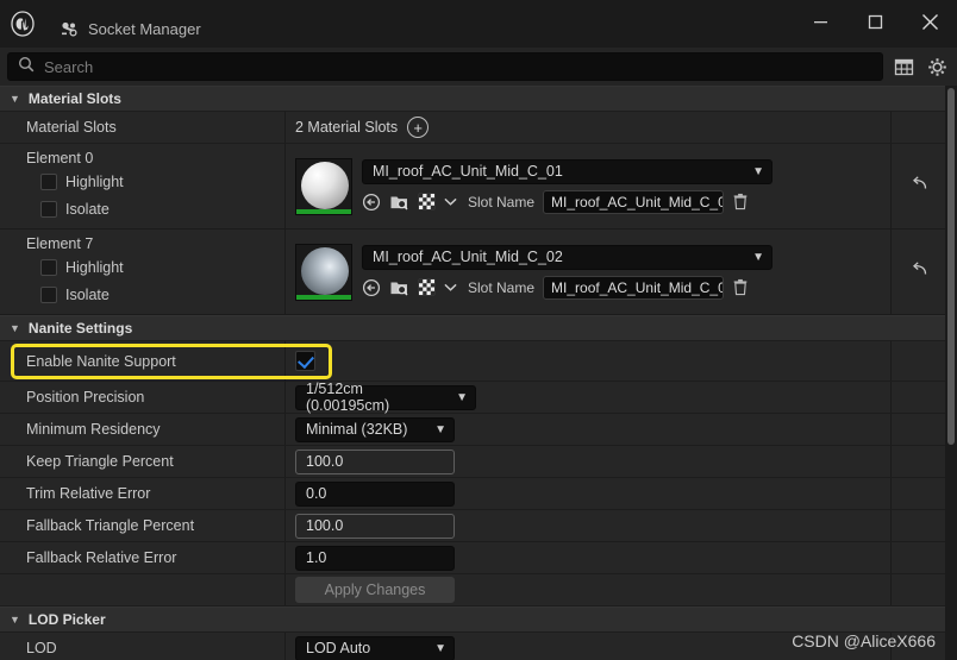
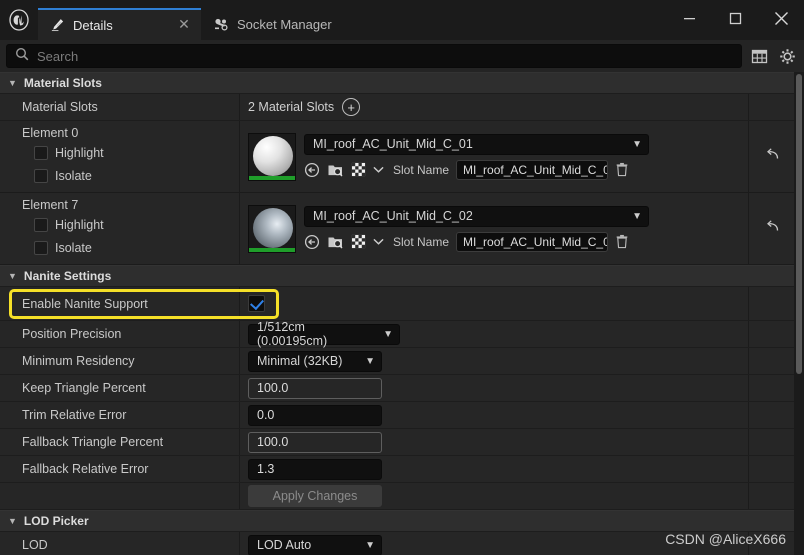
+ Details
+ ✕
  Socket Manager
  Search
  ▼
  Material Slots
  Material Slots
  2 Material Slots
  +
  Element 0
  Highlight
  Isolate
  MI_roof_AC_Unit_Mid_C_01
  ▼
  Slot Name
  MI_roof_AC_Unit_Mid_C_0
  Element 7
  Highlight
  Isolate
  MI_roof_AC_Unit_Mid_C_02
  ▼
  Slot Name
  MI_roof_AC_Unit_Mid_C_0
  ▼
  Nanite Settings
  Enable Nanite Support
  Position Precision
  1/512cm (0.00195cm)
  ▼
  Minimum Residency
  Minimal (32KB)
  ▼
  Keep Triangle Percent
  100.0
  Trim Relative Error
  0.0
  Fallback Triangle Percent
  100.0
  Fallback Relative Error
- 1.0
+ 1.3
  Apply Changes
  ▼
  LOD Picker
  LOD
  LOD Auto
  ▼
  CSDN @AliceX666
